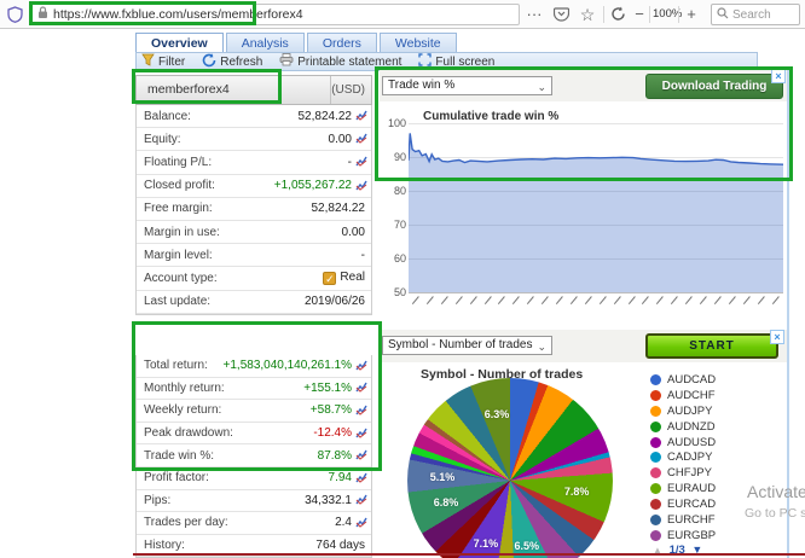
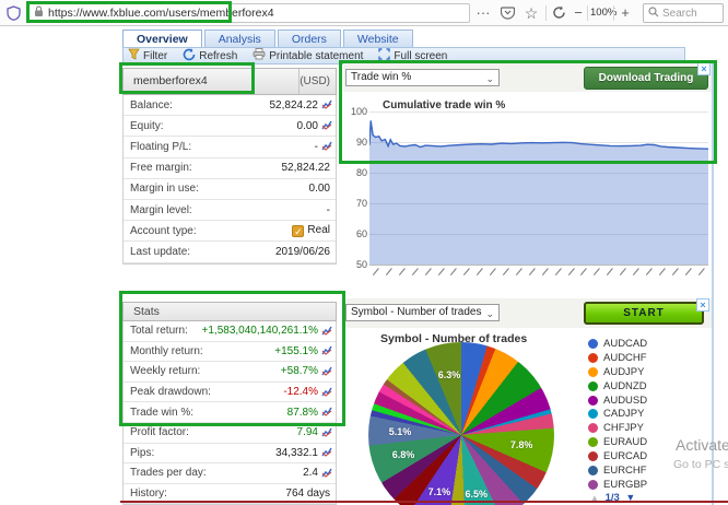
  https://www.fxblue.com/users/memberforex4
  ···
  ☆
  −
  100
  +
  Search
  Overview
  Analysis
  Orders
  Website
  Filter
  Refresh
  Printable statement
  Full screen
  memberforex4
  (USD)
  Balance:
  52,824.22
  Equity:
  0.00
  Floating P/L:
  -
- Closed profit:
- +1,055,267.22
  Free margin:
  52,824.22
  Margin in use:
  0.00
  Margin level:
  -
  Account type:
  ✓ Real
  Last update:
  2019/06/26
+ Stats
  Total return:
  +1,583,040,140,261.1%
  Monthly return:
  +155.1%
  Weekly return:
  +58.7%
  Peak drawdown:
  -12.4%
  Trade win %:
  87.8%
  Profit factor:
  7.94
  Pips:
  34,332.1
  Trades per day:
  2.4
  History:
  764 days
  Trade win %
  ⌄
  ×
  Cumulative trade win %
  100
  90
  80
  70
  60
  50
  Symbol - Number of trades
  ⌄
  START
  ×
  Symbol - Number of trades
  7.8%
  6.5%
  7.1%
  6.8%
  5.1%
  6.3%
  AUDCAD
  AUDCHF
  AUDJPY
  AUDNZD
  AUDUSD
  CADJPY
  CHFJPY
  EURAUD
  EURCAD
  EURCHF
  EURGBP
  ▲ 1/3 ▼
  Activate
  Go to PC s
